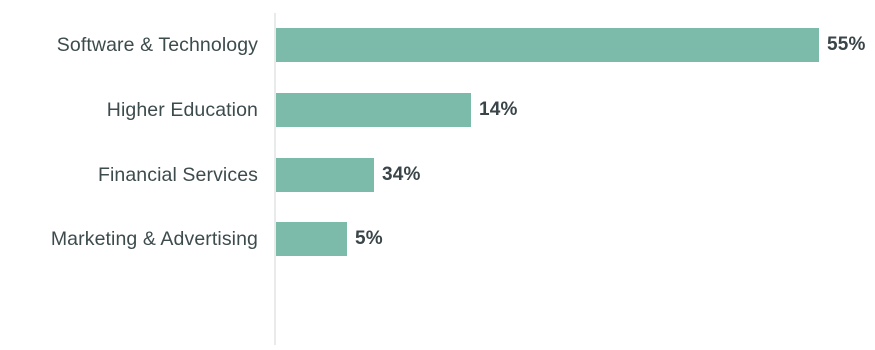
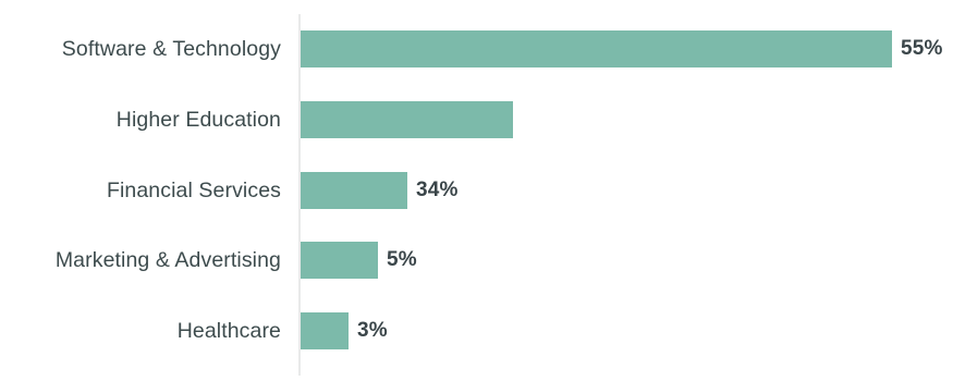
  Software & Technology
  55%
  Higher Education
- 14%
  Financial Services
  34%
  Marketing & Advertising
  5%
+ Healthcare
+ 3%
